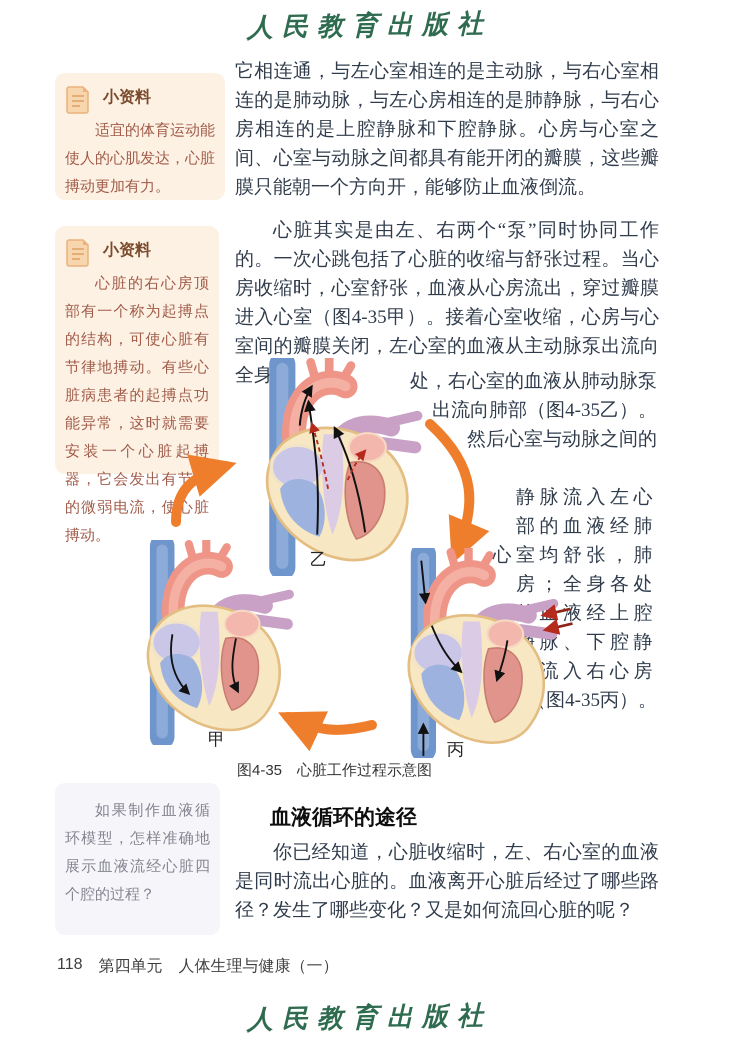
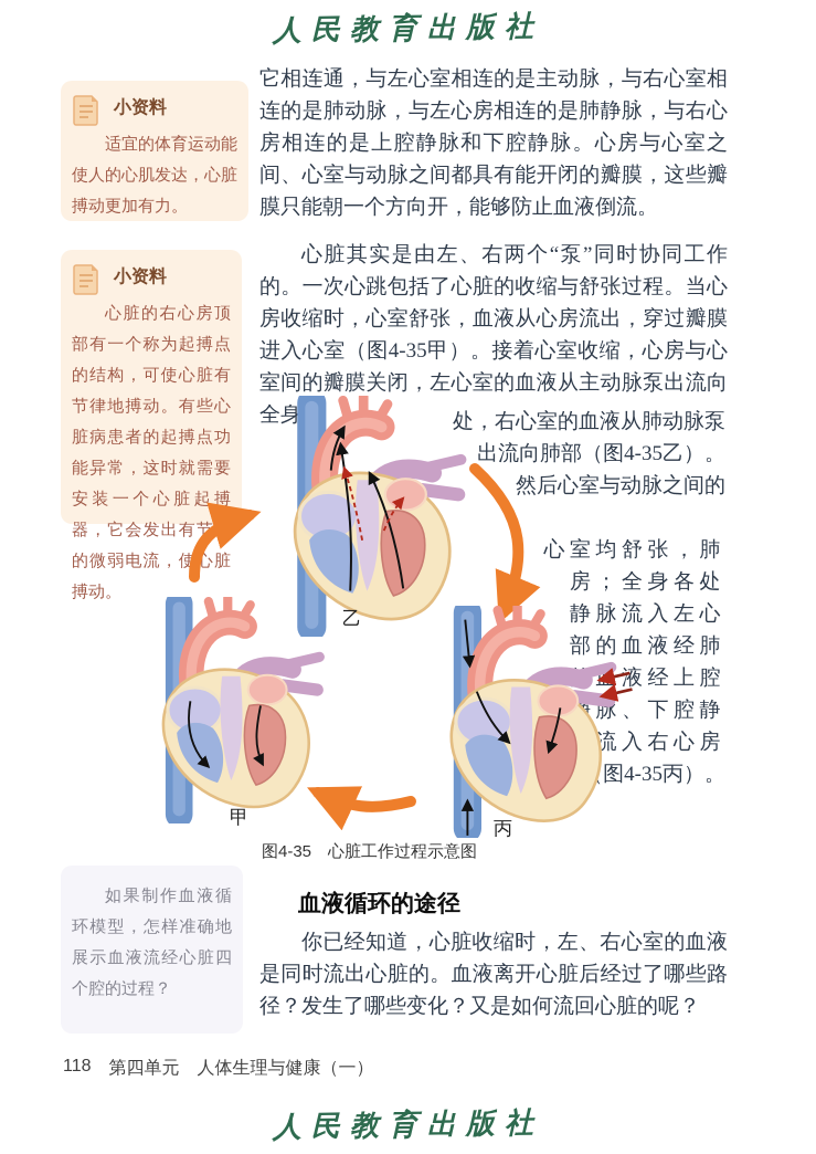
  人民教育出版社
  小资料
  适宜的体育运动能使人的心肌发达，心脏搏动更加有力。
  小资料
  心脏的右心房顶部有一个称为起搏点的结构，可使心脏有节律地搏动。有些心脏病患者的起搏点功能异常，这时就需要安装一个心脏起搏器，它会发出有节的微弱电流，使心脏搏动。
  如果制作血液循环模型，怎样准确地展示血液流经心脏四个腔的过程？
  它相连通，与左心室相连的是主动脉，与右心室相连的是肺动脉，与左心房相连的是肺静脉，与右心房相连的是上腔静脉和下腔静脉。心房与心室之间、心室与动脉之间都具有能开闭的瓣膜，这些瓣膜只能朝一个方向开，能够防止血液倒流。
  心脏其实是由左、右两个“泵”同时协同工作的。一次心跳包括了心脏的收缩与舒张过程。当心房收缩时，心室舒张，血液从心房流出，穿过瓣膜进入心室（图4-35甲）。接着心室收缩，心房与心室间的瓣膜关闭，左心室的血液从主动脉泵出流向全身
  处，右心室的血液从肺动脉泵
  出流向肺部（图4-35乙）。
  然后心室与动脉之间的
- 静脉流入左心
+ 心室均舒张，肺
- 部的血液经肺
+ 房；全身各处
- 心室均舒张，肺
+ 静脉流入左心
- 房；全身各处
+ 部的血液经肺
  脉、下腔静
  流入右心房
  图4-35丙）。
  甲
  乙
  丙
  图4-35 心脏工作过程示意图
  血液循环的途径
  你已经知道，心脏收缩时，左、右心室的血液是同时流出心脏的。血液离开心脏后经过了哪些路径？发生了哪些变化？又是如何流回心脏的呢？
  118
  第四单元
  人体生理与健康（一）
  人民教育出版社
